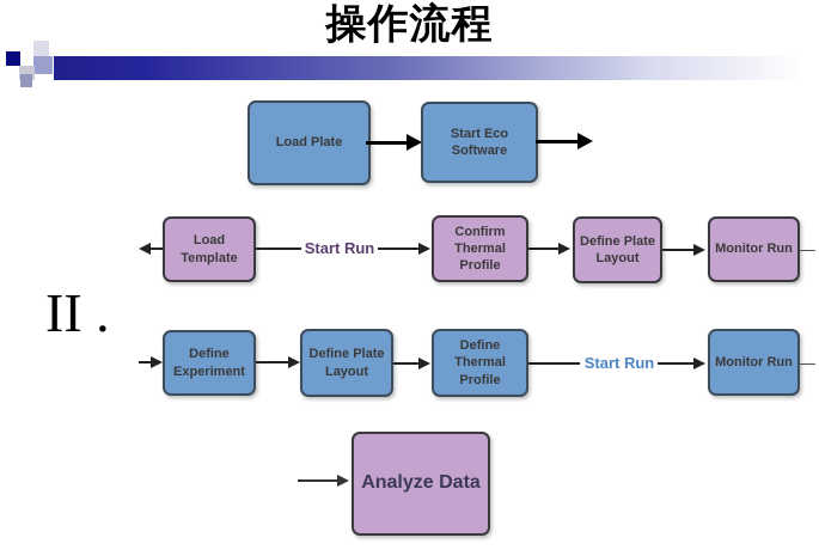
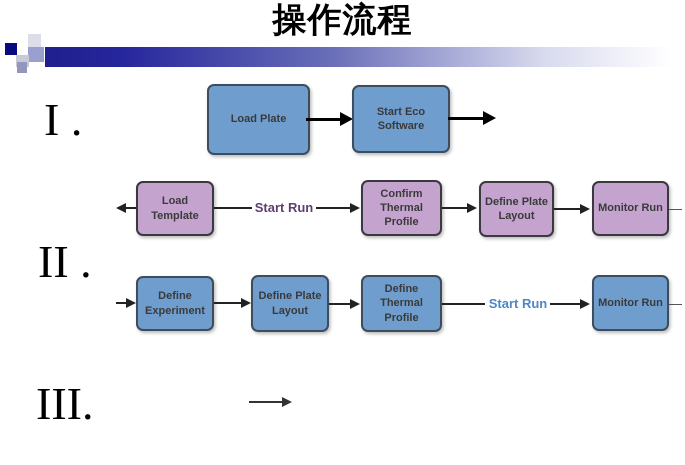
  操作流程
+ I .
  II .
+ III.
  Load Plate
  Start Eco
  Software
  Load
  Template
  Start Run
  Confirm
  Thermal
  Profile
  Define Plate
  Layout
  Monitor Run
  Define
  Experiment
  Define Plate
  Layout
  Define
  Thermal
  Profile
  Start Run
  Monitor Run
- Analyze Data
